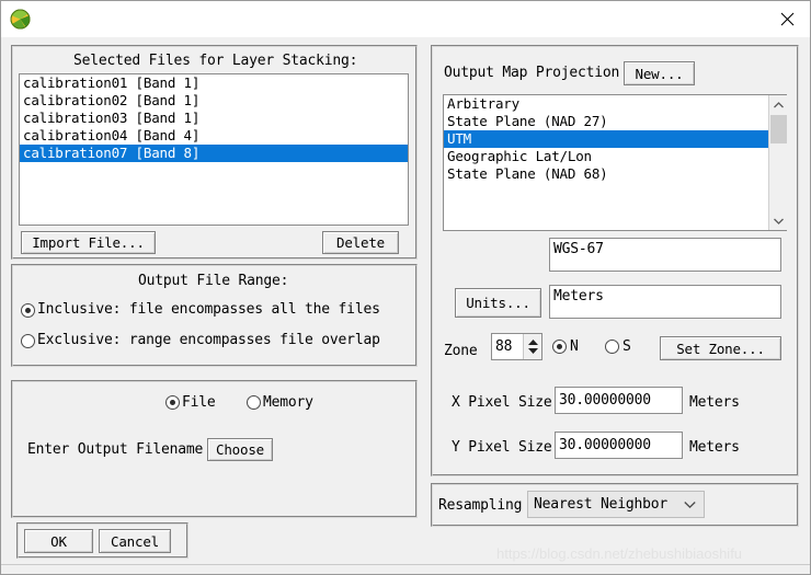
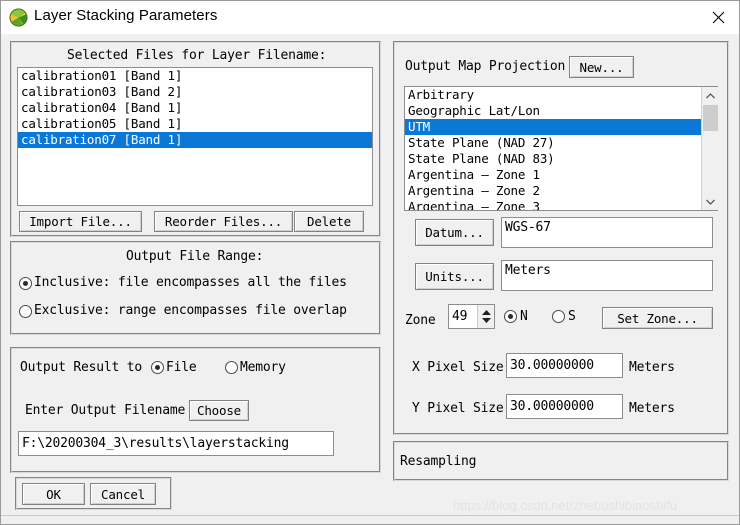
+ Layer Stacking Parameters
- Selected Files for Layer Stacking:
+ Selected Files for Layer Filename:
  calibration01 [Band 1]
- calibration02 [Band 1]
- calibration03 [Band 1]
+ calibration03 [Band 2]
- calibration04 [Band 4]
+ calibration04 [Band 1]
+ calibration05 [Band 1]
- calibration07 [Band 8]
+ calibration07 [Band 1]
  Import File...
+ Reorder Files...
  Delete
  Output File Range:
  Inclusive: file encompasses all the files
  Exclusive: range encompasses file overlap
+ Output Result to
  File
  Memory
  Enter Output Filename
  Choose
+ F:\20200304_3\results\layerstacking
  OK
  Cancel
  Output Map Projection
  New...
  Arbitrary
- State Plane (NAD 27)
+ Geographic Lat/Lon
  UTM
- Geographic Lat/Lon
+ State Plane (NAD 27)
- State Plane (NAD 68)
+ State Plane (NAD 83)
+ Argentina – Zone 1
+ Argentina – Zone 2
+ Argentina – Zone 3
+ Datum...
  WGS-67
  Units...
  Meters
  Zone
- 88
+ 49
  N
  S
  Set Zone...
  X Pixel Size
  30.00000000
  Meters
  Y Pixel Size
  30.00000000
  Meters
  Resampling
- Nearest Neighbor
